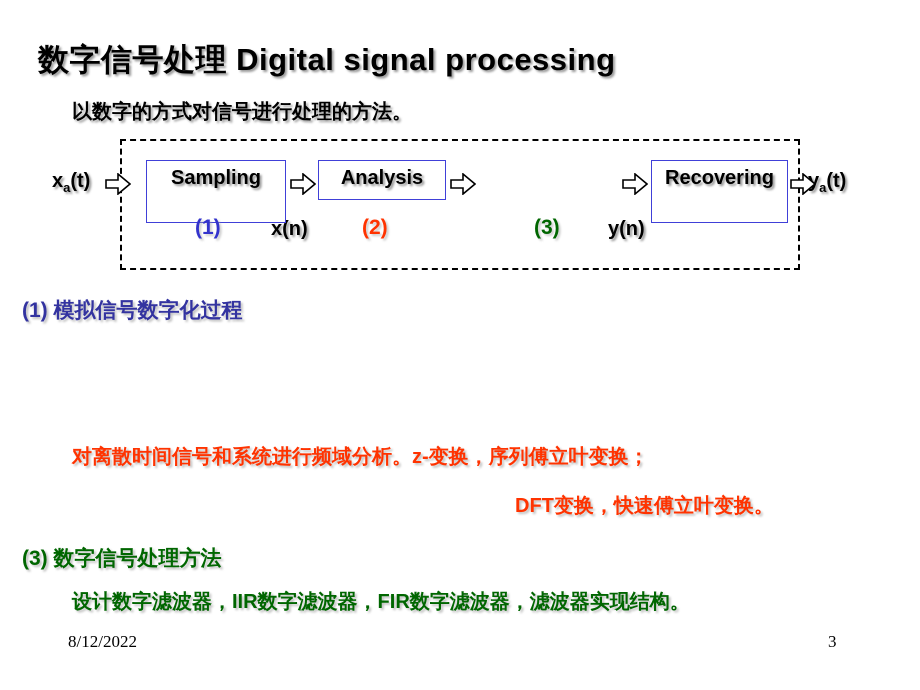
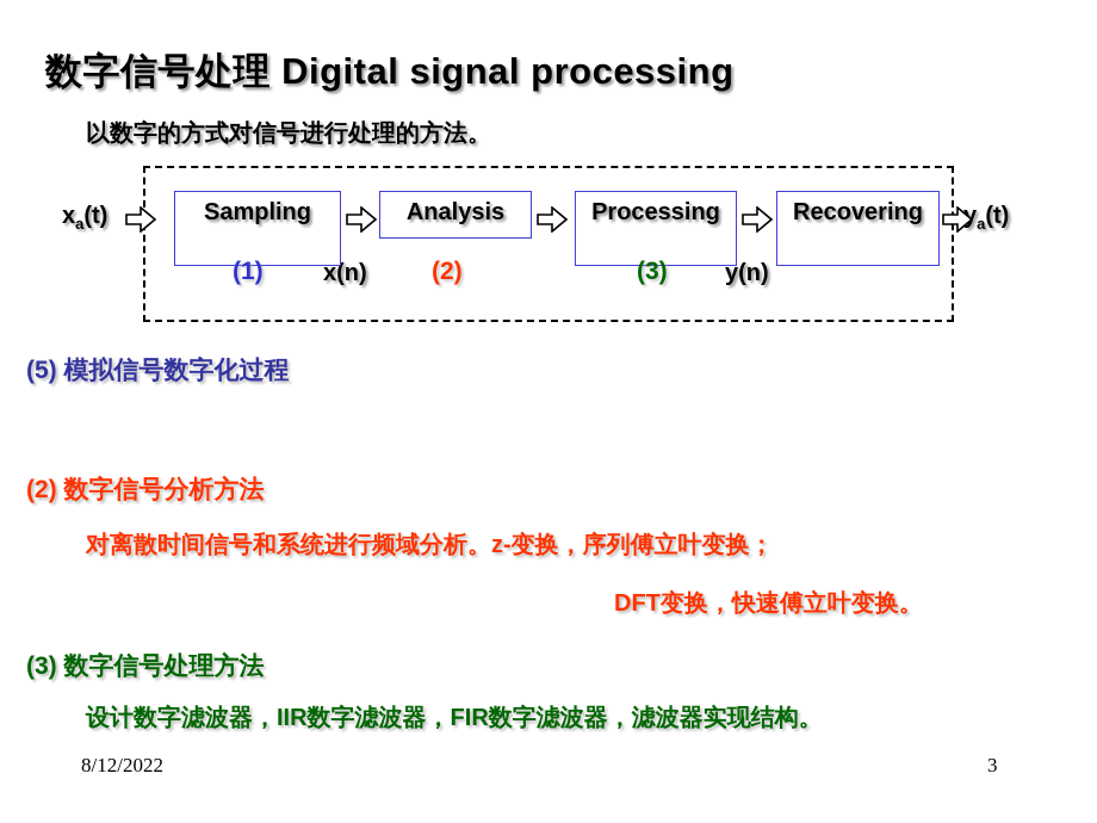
  数字信号处理 Digital signal processing
  以数字的方式对信号进行处理的方法。
  xa(t)
  ya(t)
  x(n)
  y(n)
  Sampling
  Analysis
+ Processing
  Recovering
  (1)
  (2)
  (3)
- (1) 模拟信号数字化过程
+ (5) 模拟信号数字化过程
+ (2) 数字信号分析方法
  对离散时间信号和系统进行频域分析。z-变换，序列傅立叶变换；
  DFT变换，快速傅立叶变换。
  (3) 数字信号处理方法
  设计数字滤波器，IIR数字滤波器，FIR数字滤波器，滤波器实现结构。
  8/12/2022
  3
